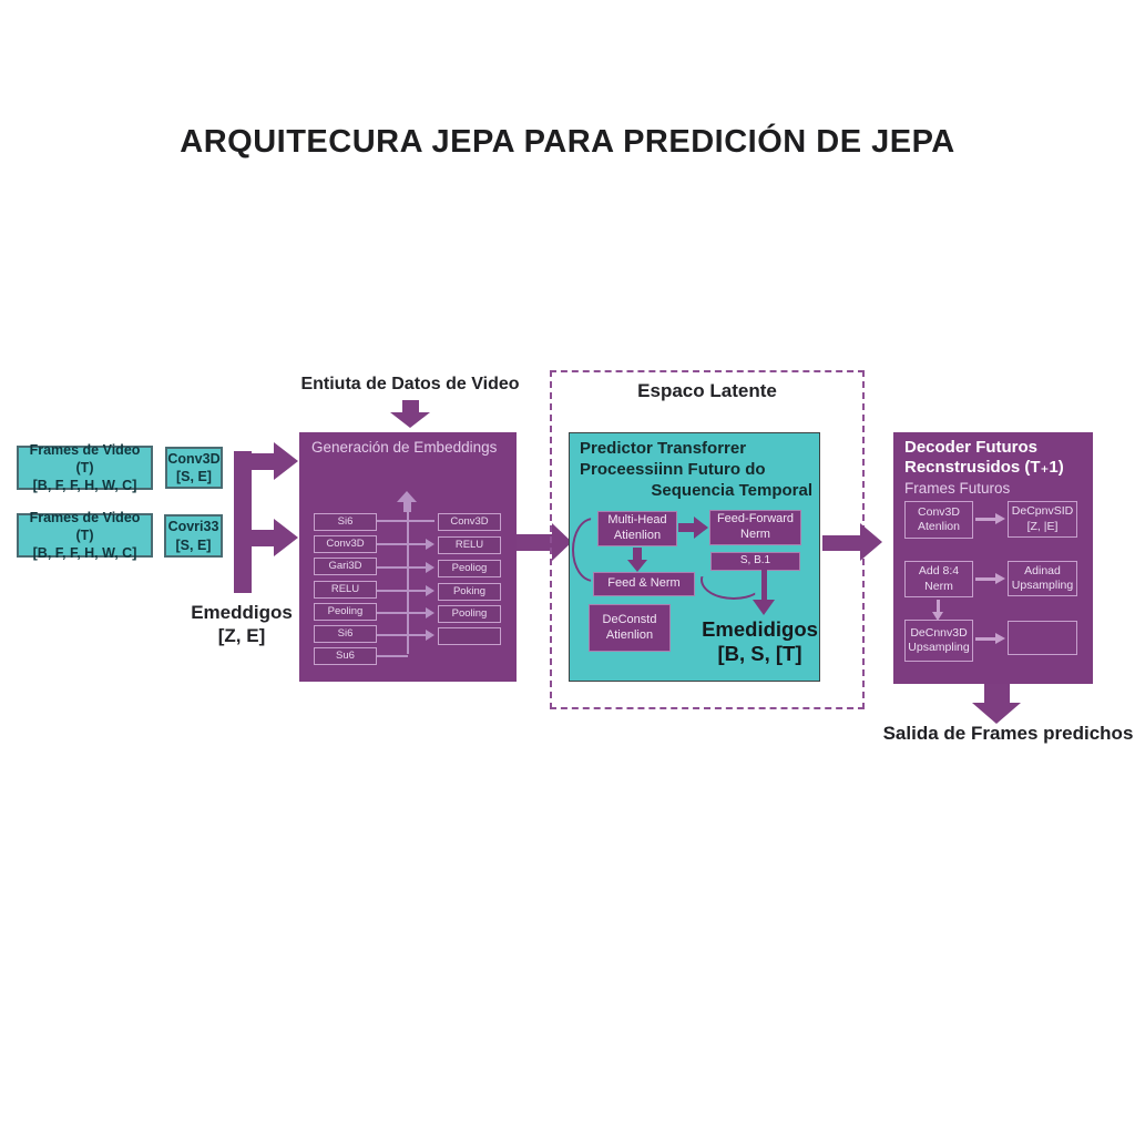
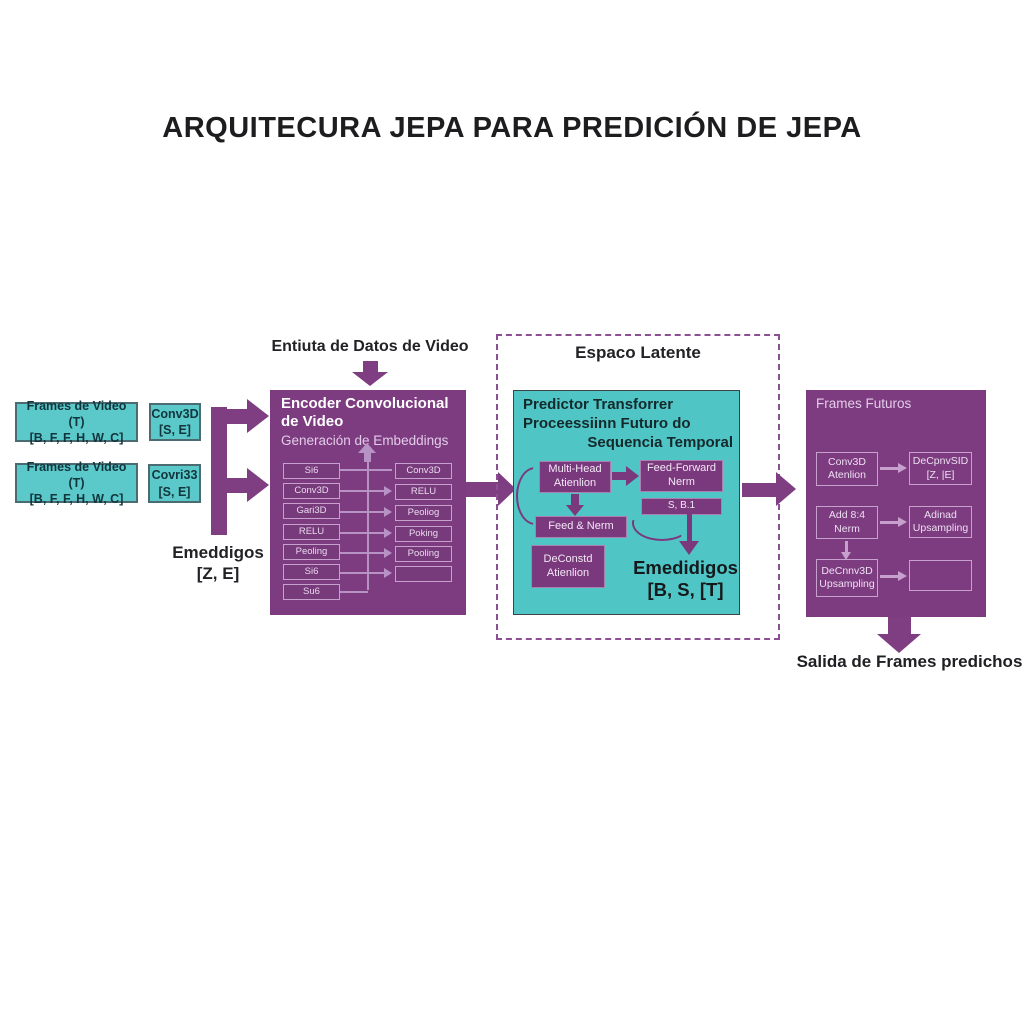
  ARQUITECURA JEPA PARA PREDICIÓN DE JEPA
  Entiuta de Datos de Video
  Frames de Video (T)
  [B, F, F, H, W, C]
  Conv3D
  [S, E]
  Frames de Video (T)
  [B, F, F, H, W, C]
  Covri33
  [S, E]
  Emeddigos
  [Z, E]
+ Encoder Convolucional
+ de Video
  Generación de Embeddings
  Si6
  Conv3D
  Gari3D
  RELU
  Peoling
  Si6
  Su6
  Conv3D
  RELU
  Peoliog
  Poking
  Pooling
  Espaco Latente
  Predictor Transforrer
  Proceessiinn Futuro do
  Sequencia Temporal
  Multi-Head
  Atienlion
  Feed-Forward
  Nerm
  S, B.1
  Feed & Nerm
  DeConstd
  Atienlion
  Emedidigos
  [B, S, [T]
- Decoder Futuros
- Recnstrusidos (T₊1)
  Frames Futuros
  Conv3D
  Atenlion
  DeCpnvSID
  [Z, |E]
  Add 8:4
  Nerm
  Adinad
  Upsampling
  DeCnnv3D
  Upsampling
  Salida de Frames predichos
